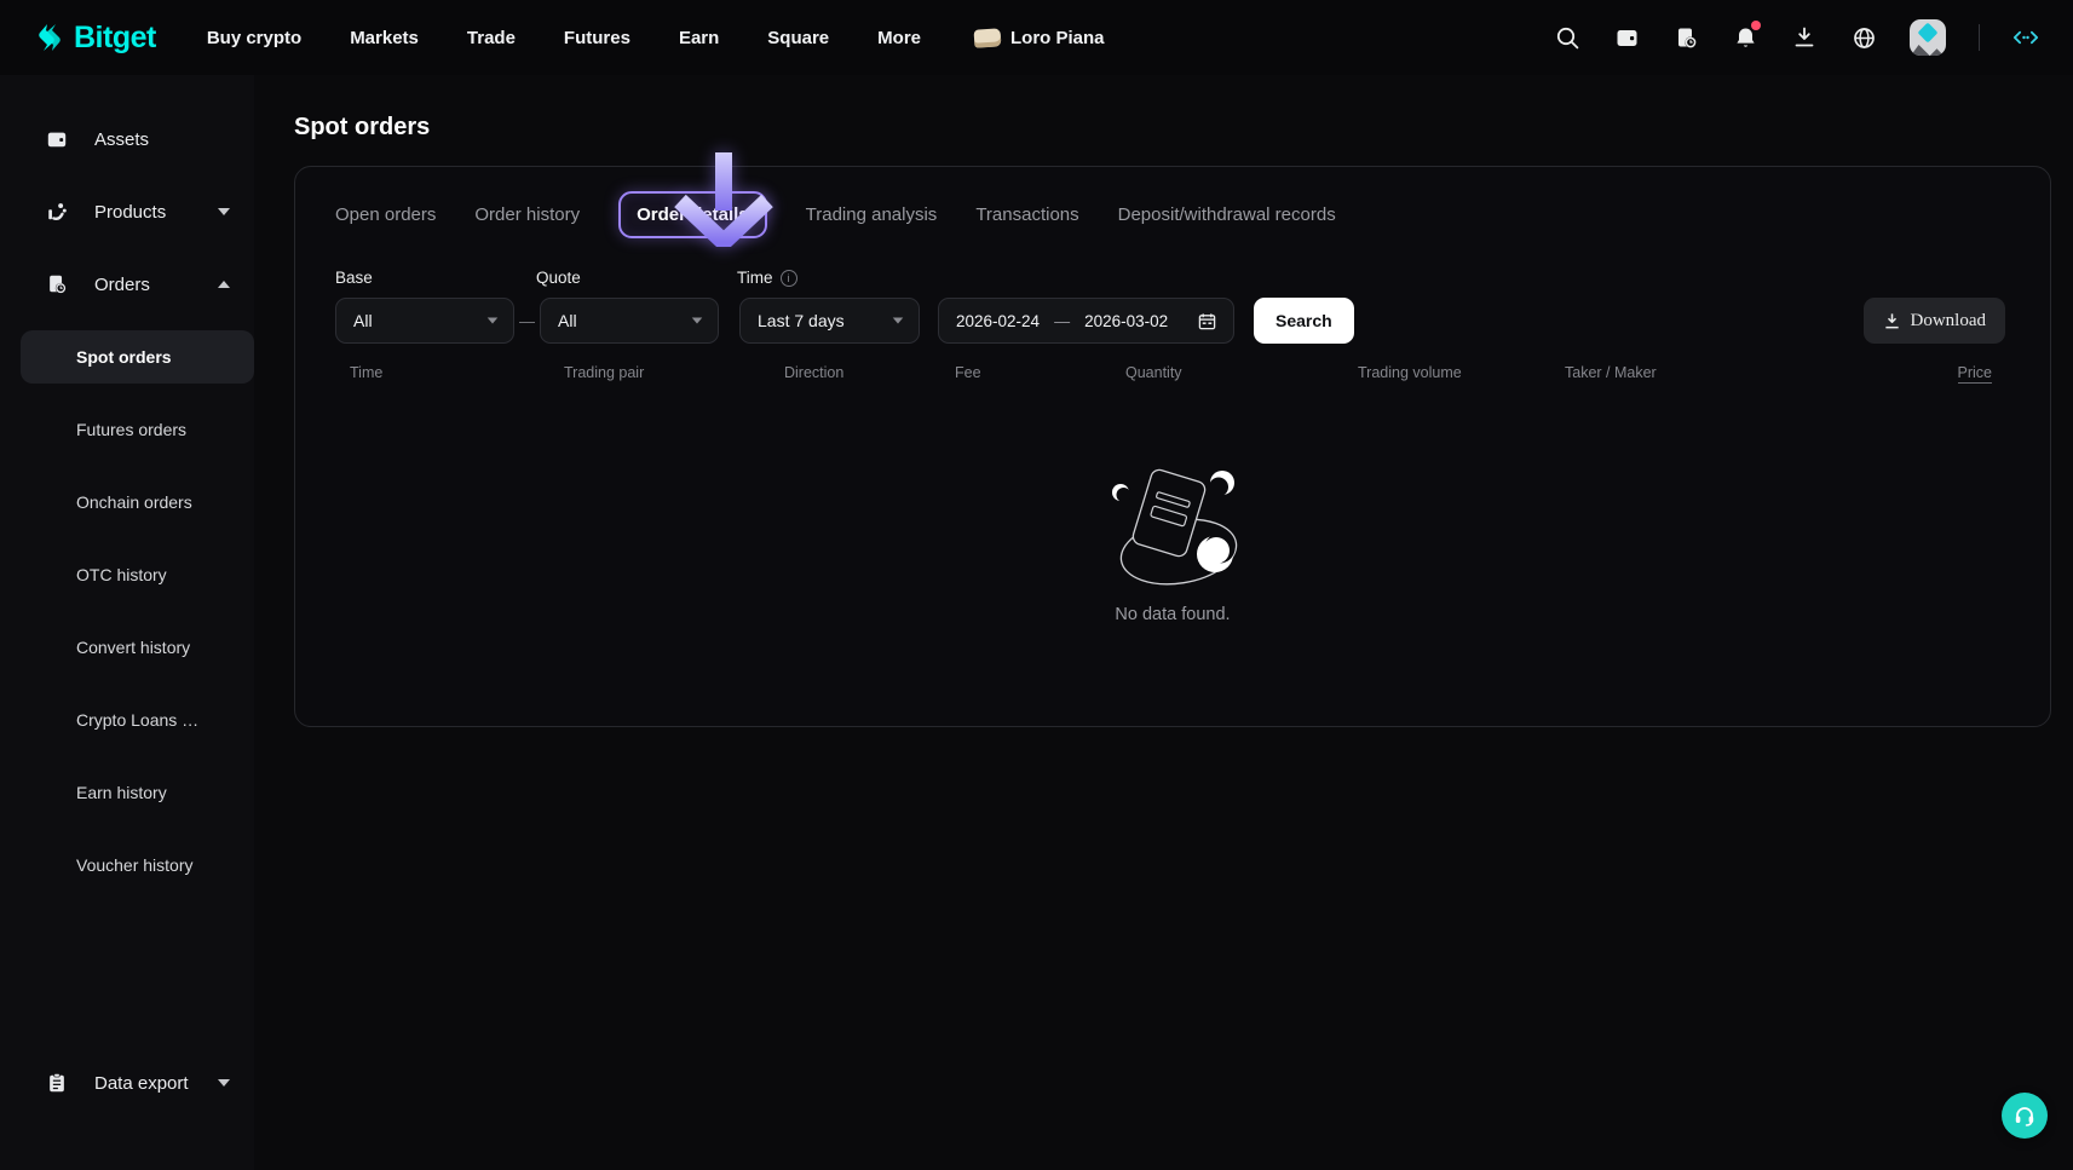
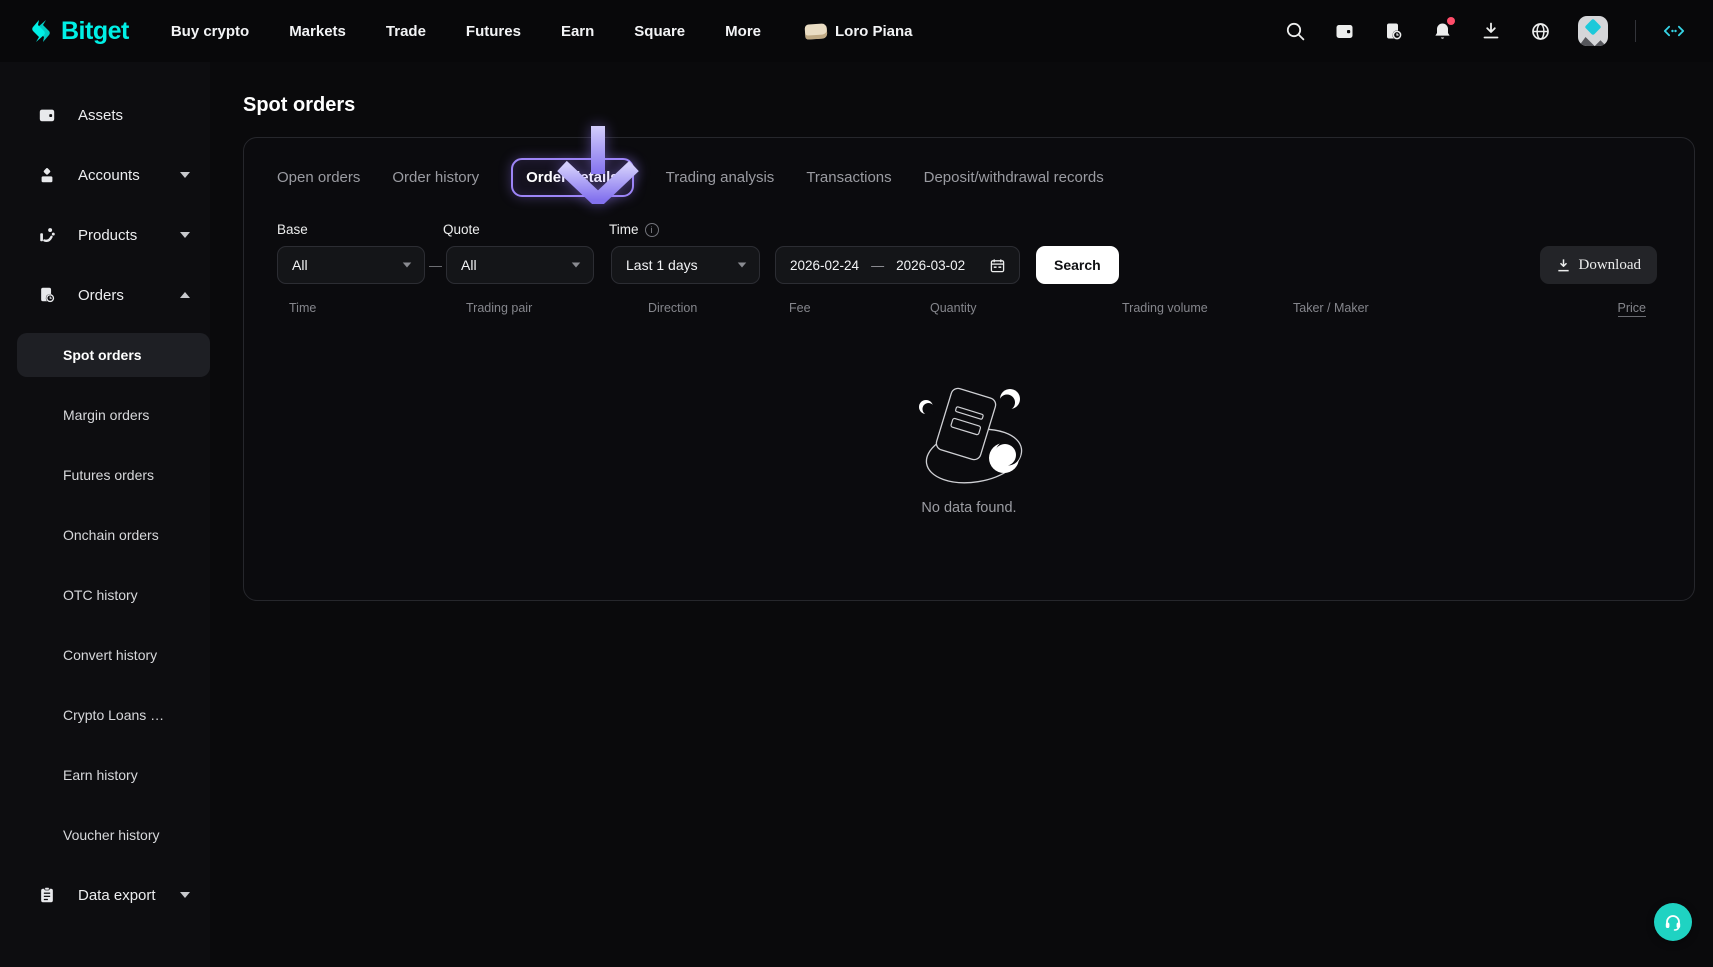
  Bitget
  Buy crypto
  Markets
  Trade
  Futures
  Earn
  Square
  More
  Loro Piana
  Assets
+ Accounts
  Products
  Orders
  Spot orders
+ Margin orders
  Futures orders
  Onchain orders
  OTC history
  Convert history
  Crypto Loans …
  Earn history
  Voucher history
  Data export
  Spot orders
  Open orders
  Order history
  Ordeetail
  Trading analysis
  Transactions
  Deposit/withdrawal records
  Base
  Quote
  Time
  i
  All
  —
  All
- Last 7 days
+ Last 1 days
  2026-02-24
  —
  2026-03-02
  Search
  Download
  Time
  Trading pair
  Direction
  Fee
  Quantity
  Trading volume
  Taker / Maker
  Price
  No data found.
